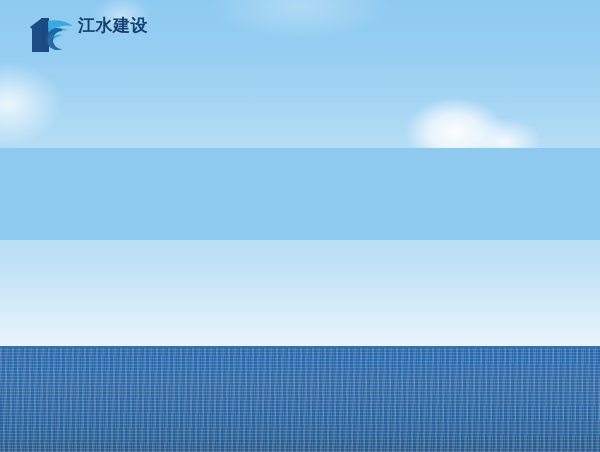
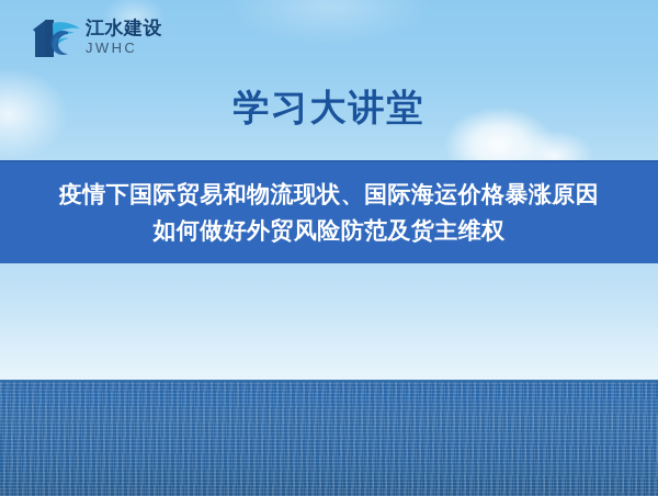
  江水建设
+ JWHC
+ 学习大讲堂
+ 疫情下国际贸易和物流现状、国际海运价格暴涨原因
+ 如何做好外贸风险防范及货主维权
